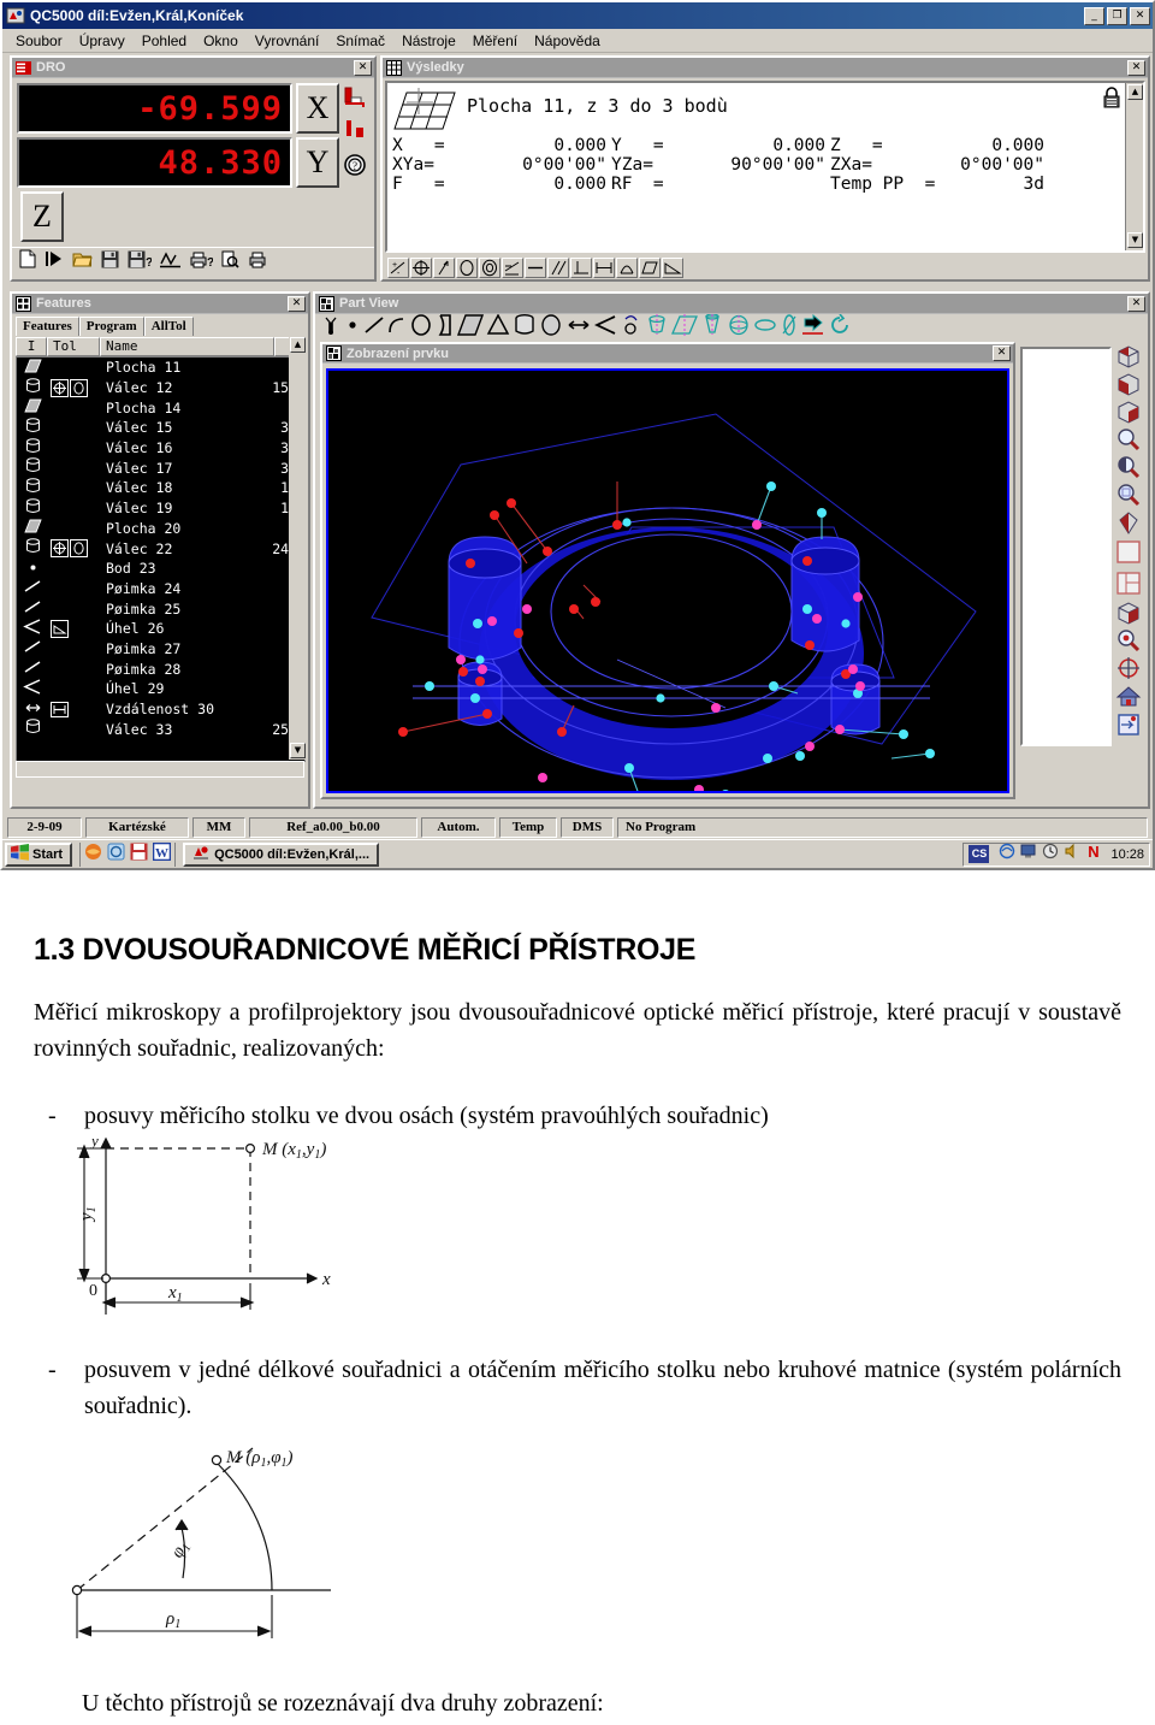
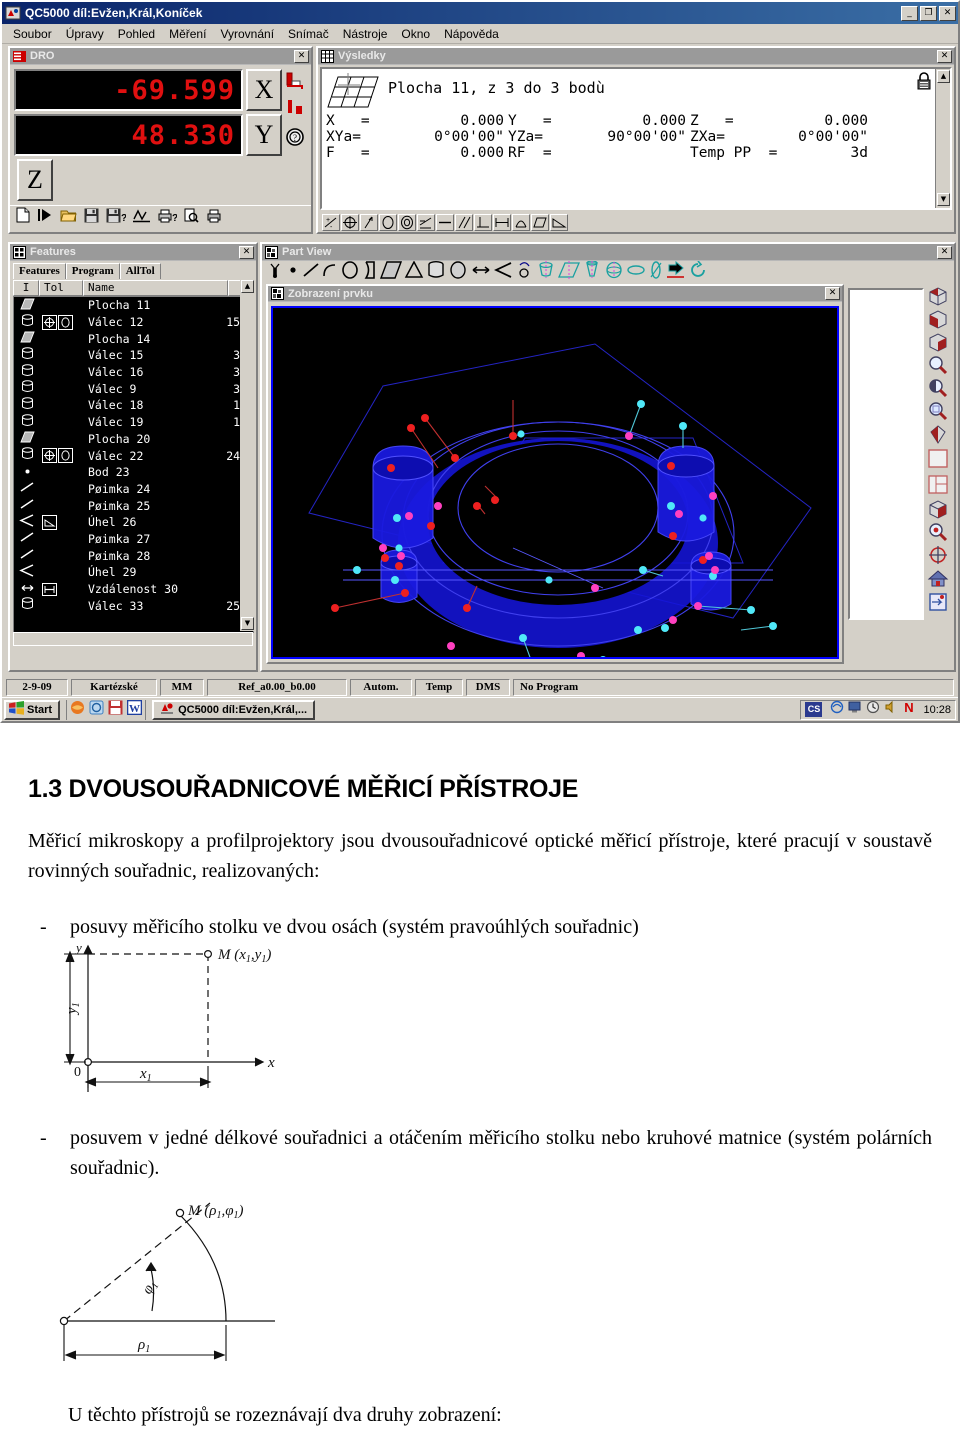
  QC5000 díl:Evžen,Král,Koníček
  _
  ❐
  ✕
  Soubor
  Úpravy
  Pohled
- Okno
+ Měření
  Vyrovnání
  Snímač
  Nástroje
- Měření
+ Okno
  Nápověda
  DRO
  ✕
  -69.599
  X
  48.330
  Y
  Z
  ?
  ?
  ?
  Výsledky
  ✕
  Plocha 11, z 3 do 3 bodù
  X =
  0.000
  Y =
  0.000
  Z =
  0.000
  XYa=
  0°00'00"
  YZa=
  90°00'00"
  ZXa=
  0°00'00"
  F =
  0.000
  RF =
  Temp PP =
  3d
  ▲
  ▼
  Features
  ✕
  Features
  Program
  AllTol
  I
  Tol
  Name
  Plocha 11
  Válec 12
  Plocha 14
  Válec 15
  Válec 16
- Válec 17
+ Válec 9
  Válec 18
  Válec 19
  Plocha 20
  Válec 22
  Bod 23
  Pøimka 24
  Pøimka 25
  Úhel 26
  Pøimka 27
  Pøimka 28
  Úhel 29
  Vzdálenost 30
  Válec 33
  ▲
  ▼
  Part View
  ✕
  Zobrazení prvku
  ✕
  2-9-09
  Kartézské
  MM
  Ref_a0.00_b0.00
  Autom.
  Temp
  DMS
  No Program
  Start
  W
  QC5000 díl:Evžen,Král,...
  CS
  N
  10:28
  1.3 DVOUSOUŘADNICOVÉ MĚŘICÍ PŘÍSTROJE
  Měřicí mikroskopy a profilprojektory jsou dvousouřadnicové optické měřicí přístroje, které pracují v soustavě rovinných souřadnic, realizovaných:
  -
  posuvy měřicího stolku ve dvou osách (systém pravoúhlých souřadnic)
  M (x1,y1)
  x1
  x
  y
  0
  -
  posuvem v jedné délkové souřadnici a otáčením měřicího stolku nebo kruhové matnice (systém polárních souřadnic).
  M (ρ1,φ1)
  ρ1
  U těchto přístrojů se rozeznávají dva druhy zobrazení:
